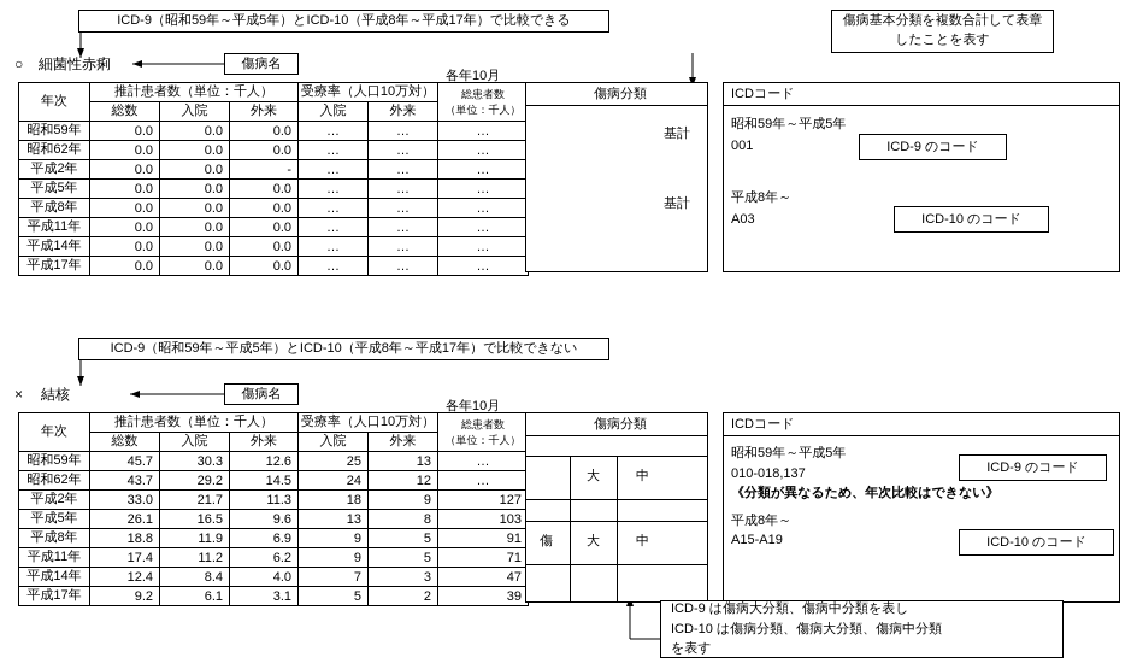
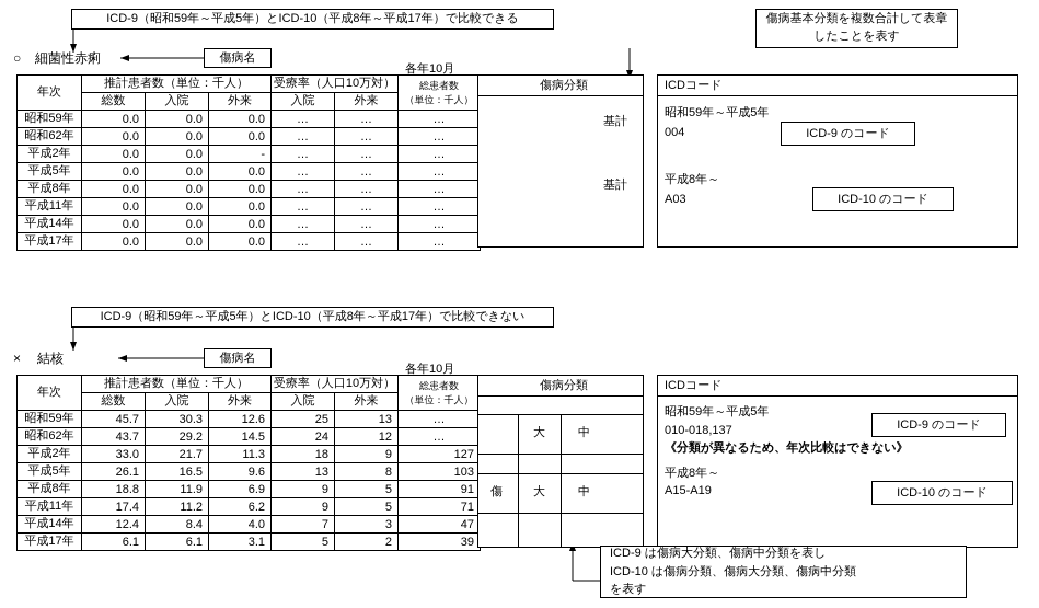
  ICD-9（昭和59年～平成5年）とICD-10（平成8年～平成17年）で比較できる
  傷病基本分類を複数合計して表章したことを表す
  ○
  細菌性赤痢
  傷病名
  各年10月
  年次	推計患者数（単位：千人）	受療率（人口10万対）	総患者数 （単位：千人）
  総数	入院	外来	入院	外来
  昭和59年	0.0	0.0	0.0	…	…	…
  昭和62年	0.0	0.0	0.0	…	…	…
  平成2年	0.0	0.0	-	…	…	…
  平成5年	0.0	0.0	0.0	…	…	…
  平成8年	0.0	0.0	0.0	…	…	…
  平成11年	0.0	0.0	0.0	…	…	…
  平成14年	0.0	0.0	0.0	…	…	…
  平成17年	0.0	0.0	0.0	…	…	…
  傷病分類
  基計
  基計
  ICDコード
  昭和59年～平成5年
- 001
+ 004
  平成8年～
  A03
  ICD-9 のコード
  ICD-10 のコード
  ICD-9（昭和59年～平成5年）とICD-10（平成8年～平成17年）で比較できない
  ×
  結核
  傷病名
  各年10月
  年次	推計患者数（単位：千人）	受療率（人口10万対）	総患者数 （単位：千人）
  総数	入院	外来	入院	外来
  昭和59年	45.7	30.3	12.6	25	13	…
  昭和62年	43.7	29.2	14.5	24	12	…
  平成2年	33.0	21.7	11.3	18	9	127
  平成5年	26.1	16.5	9.6	13	8	103
  平成8年	18.8	11.9	6.9	9	5	91
  平成11年	17.4	11.2	6.2	9	5	71
  平成14年	12.4	8.4	4.0	7	3	47
- 平成17年	9.2	6.1	3.1	5	2	39
+ 平成17年	6.1	6.1	3.1	5	2	39
  傷病分類
  大
  中
  傷
  大
  中
  ICDコード
  昭和59年～平成5年
  010-018,137
  《分類が異なるため、年次比較はできない》
  平成8年～
  A15-A19
  ICD-9 のコード
  ICD-10 のコード
  ICD-9 は傷病大分類、傷病中分類を表し
  ICD-10 は傷病分類、傷病大分類、傷病中分類
  を表す
